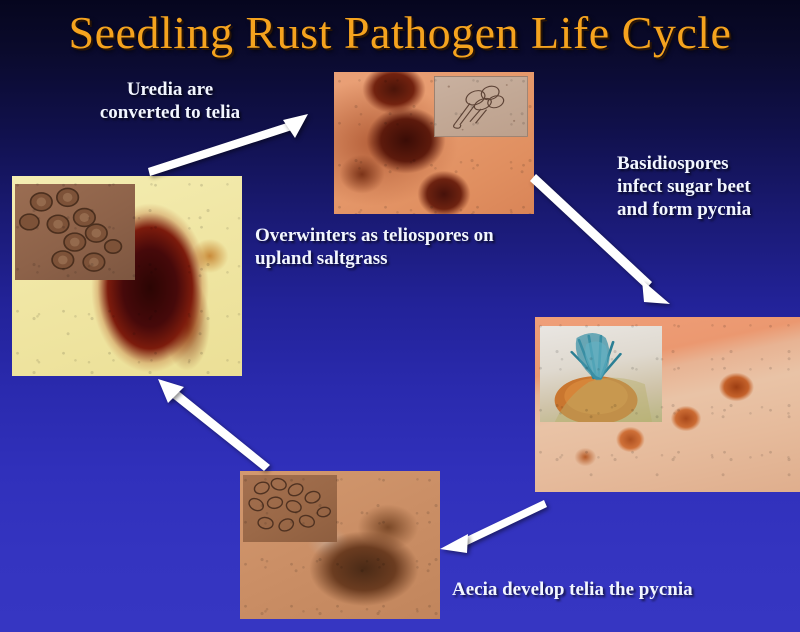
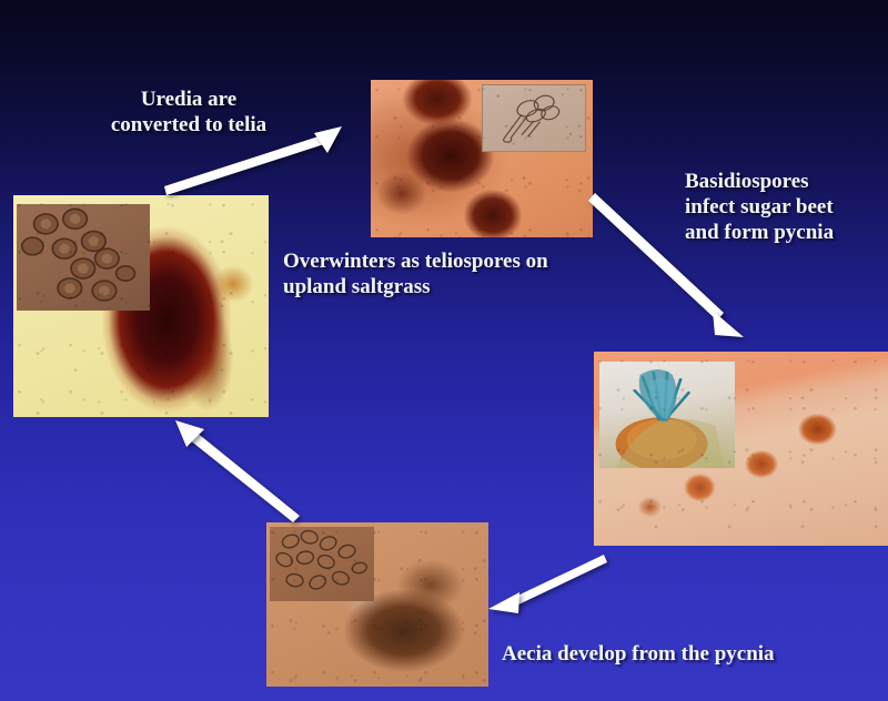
- Seedling Rust Pathogen Life Cycle
  Uredia are
  converted to telia
  Overwinters as teliospores on
  upland saltgrass
  Basidiospores
  infect sugar beet
  and form pycnia
- Aecia develop telia the pycnia
+ Aecia develop from the pycnia
